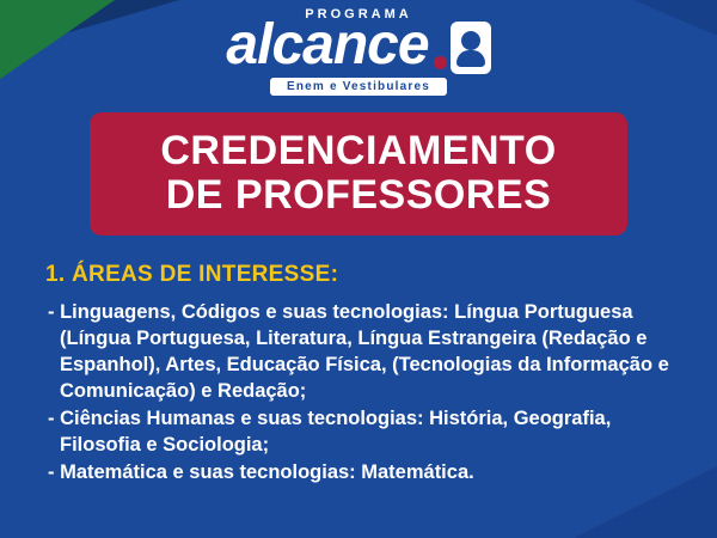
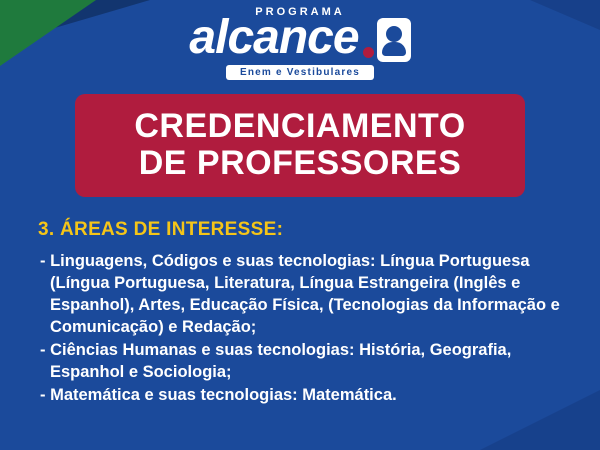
  PROGRAMA
  alcance
  Enem e Vestibulares
  CREDENCIAMENTO
  DE PROFESSORES
- 1. ÁREAS DE INTERESSE:
+ 3. ÁREAS DE INTERESSE:
- - Linguagens, Códigos e suas tecnologias: Língua Portuguesa (Língua Portuguesa, Literatura, Língua Estrangeira (Redação e Espanhol), Artes, Educação Física, (Tecnologias da Informação e Comunicação) e Redação;
+ - Linguagens, Códigos e suas tecnologias: Língua Portuguesa (Língua Portuguesa, Literatura, Língua Estrangeira (Inglês e Espanhol), Artes, Educação Física, (Tecnologias da Informação e Comunicação) e Redação;
- - Ciências Humanas e suas tecnologias: História, Geografia, Filosofia e Sociologia;
+ - Ciências Humanas e suas tecnologias: História, Geografia, Espanhol e Sociologia;
  - Matemática e suas tecnologias: Matemática.
